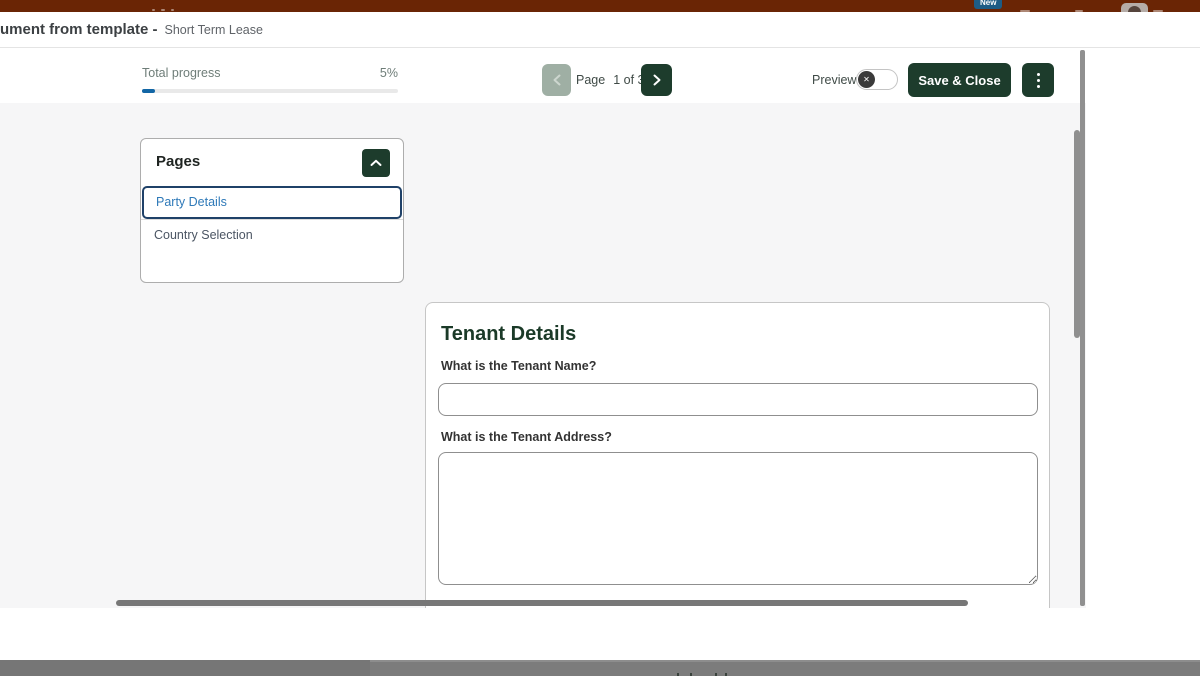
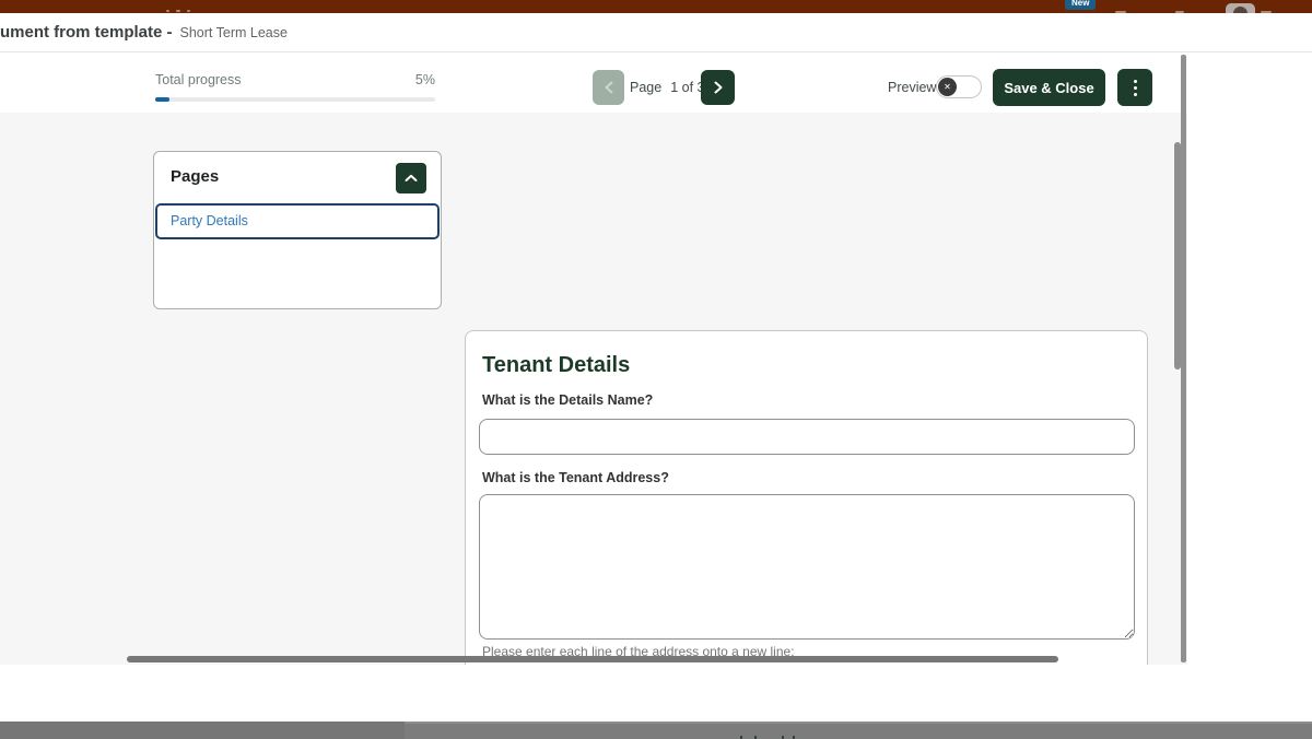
  New
  ument from template -
  Short Term Lease
  Total progress
  5%
  Page
  1 of
  Preview
  ✕
  Save & Close
  Pages
  Party Details
- Country Selection
  Tenant Details
- What is the Tenant Name?
+ What is the Details Name?
  What is the Tenant Address?
+ Please enter each line of the address onto a new line:
